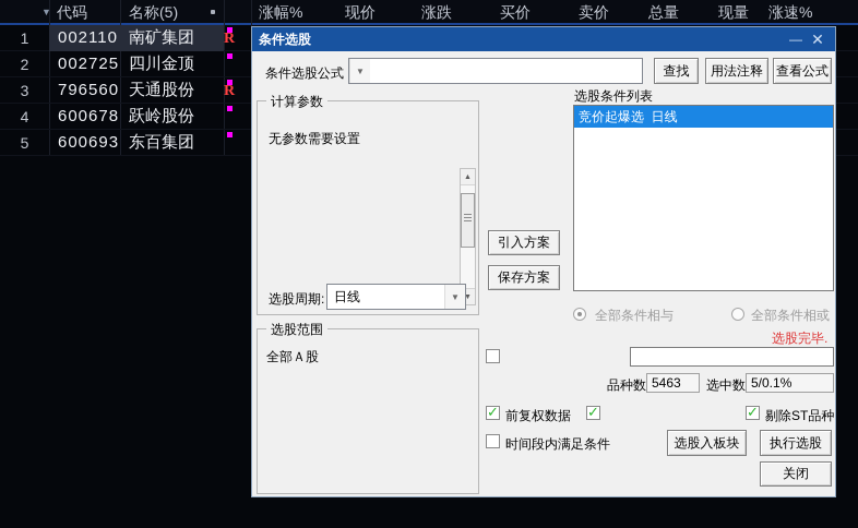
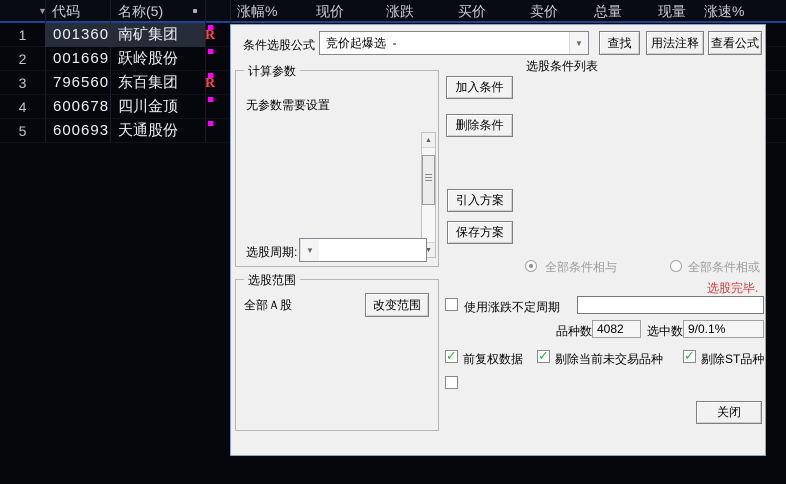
  ▼
  代码
  名称(5)
  涨幅%
  现价
  涨跌
  买价
  卖价
  总量
  现量
  涨速%
  1
- 002110
+ 001360
  南矿集团
  R
  2
- 002725
+ 001669
- 四川金顶
+ 跃岭股份
  3
  796560
- 天通股份
+ 东百集团
  R
  4
  600678
- 跃岭股份
+ 四川金顶
  5
  600693
- 东百集团
+ 天通股份
- 条件选股
- —
- ✕
  条件选股公式
+ 竞价起爆选 -
  ▼
  查找
  用法注释
  查看公式
  计算参数
  无参数需要设置
  选股周期:
- 日线
  ▼
  选股范围
  全部Ａ股
+ 改变范围
+ 加入条件
+ 删除条件
  引入方案
  保存方案
  选股条件列表
- 竞价起爆选 日线
  全部条件相与
  全部条件相或
  选股完毕.
+ 使用涨跌不定周期
  品种数
- 5463
+ 4082
  选中数
- 5/0.1%
+ 9/0.1%
  前复权数据
+ 剔除当前未交易品种
  剔除ST品种
- 时间段内满足条件
- 选股入板块
- 执行选股
  关闭
